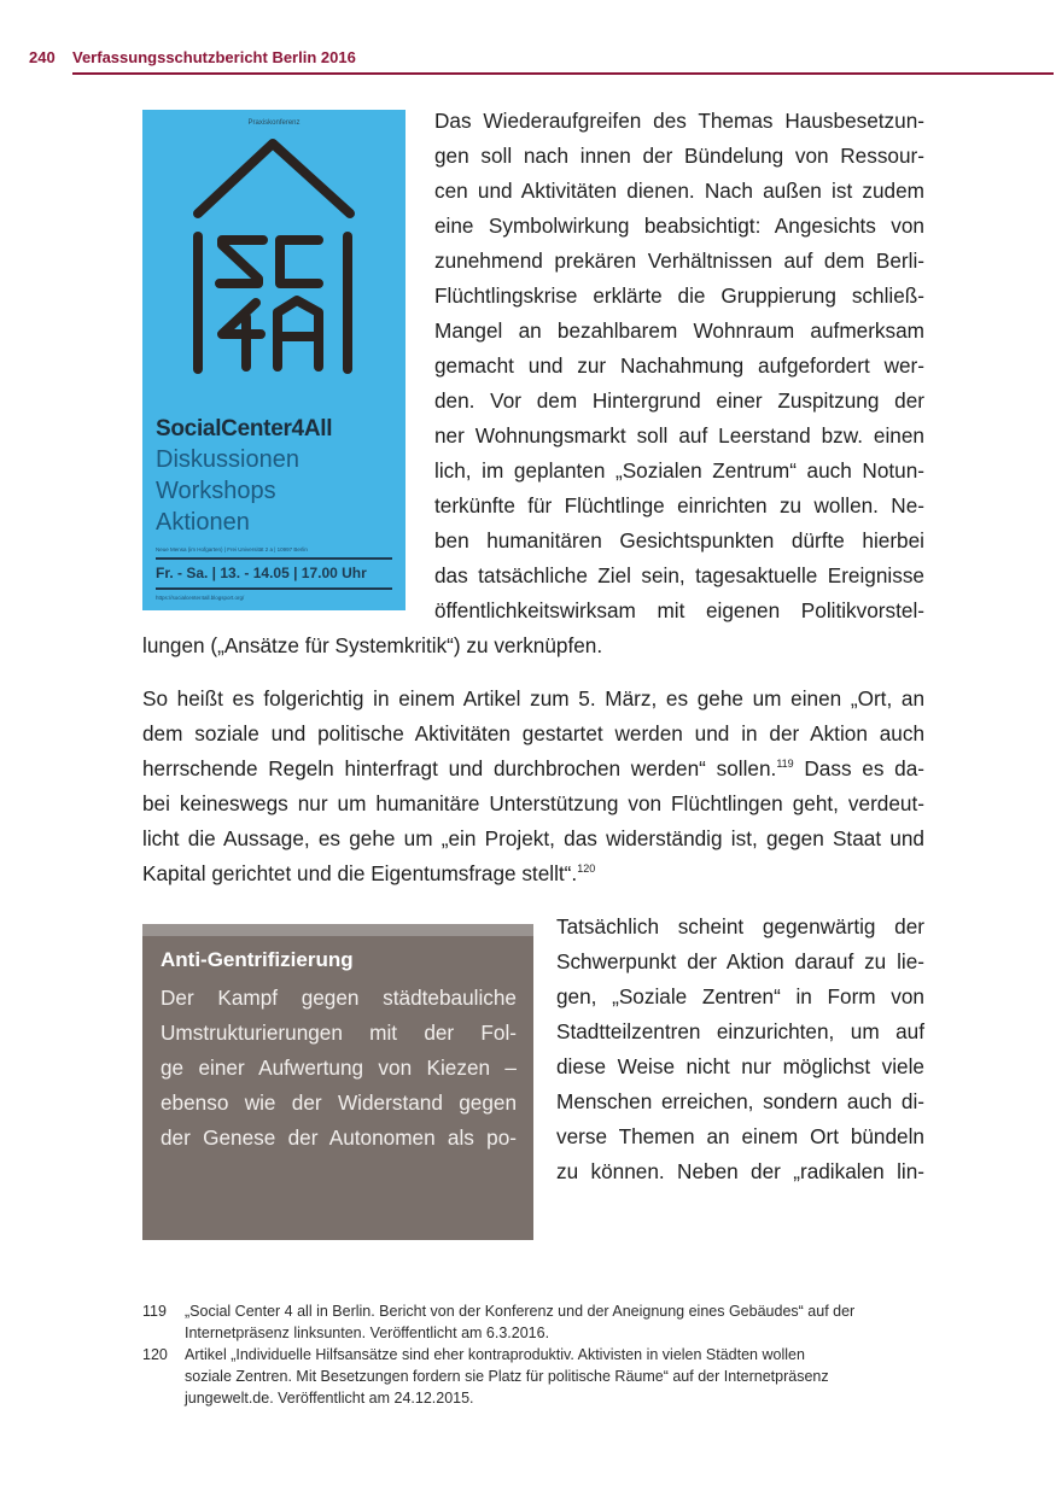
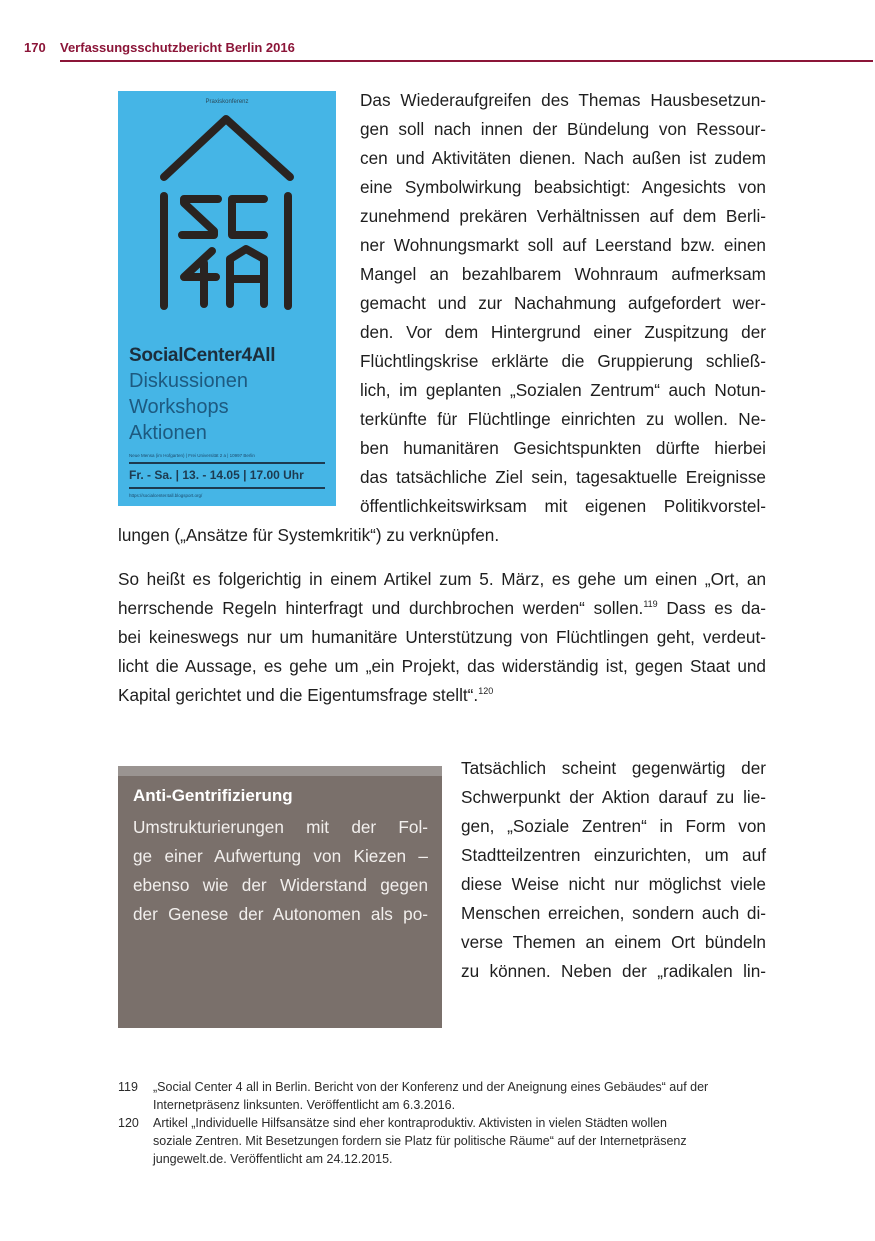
- 240
+ 170
  Verfassungsschutzbericht Berlin 2016
  SocialCenter4All
  Diskussionen
  Workshops
  Aktionen
  Fr. - Sa. | 13. - 14.05 | 17.00 Uhr
  Das Wiederaufgreifen des Themas Hausbesetzun-
  gen soll nach innen der Bündelung von Ressour-
  cen und Aktivitäten dienen. Nach außen ist zudem
  eine Symbolwirkung beabsichtigt: Angesichts von
  zunehmend prekären Verhältnissen auf dem Berli-
- Flüchtlingskrise erklärte die Gruppierung schließ-
+ ner Wohnungsmarkt soll auf Leerstand bzw. einen
  Mangel an bezahlbarem Wohnraum aufmerksam
  gemacht und zur Nachahmung aufgefordert wer-
  den. Vor dem Hintergrund einer Zuspitzung der
- ner Wohnungsmarkt soll auf Leerstand bzw. einen
+ Flüchtlingskrise erklärte die Gruppierung schließ-
  lich, im geplanten „Sozialen Zentrum“ auch Notun-
  terkünfte für Flüchtlinge einrichten zu wollen. Ne-
  ben humanitären Gesichtspunkten dürfte hierbei
  das tatsächliche Ziel sein, tagesaktuelle Ereignisse
  öffentlichkeitswirksam mit eigenen Politikvorstel-
  lungen („Ansätze für Systemkritik“) zu verknüpfen.
  So heißt es folgerichtig in einem Artikel zum 5. März, es gehe um einen „Ort, an
- dem soziale und politische Aktivitäten gestartet werden und in der Aktion auch
  herrschende Regeln hinterfragt und durchbrochen werden“ sollen.119 Dass es da-
  bei keineswegs nur um humanitäre Unterstützung von Flüchtlingen geht, verdeut-
  licht die Aussage, es gehe um „ein Projekt, das widerständig ist, gegen Staat und
  Kapital gerichtet und die Eigentumsfrage stellt“.120
  Anti-Gentrifizierung
- Der Kampf gegen städtebauliche
  Umstrukturierungen mit der Fol-
  ge einer Aufwertung von Kiezen –
  ebenso wie der Widerstand gegen
  der Genese der Autonomen als po-
  Tatsächlich scheint gegenwärtig der
  Schwerpunkt der Aktion darauf zu lie-
  gen, „Soziale Zentren“ in Form von
  Stadtteilzentren einzurichten, um auf
  diese Weise nicht nur möglichst viele
  Menschen erreichen, sondern auch di-
  verse Themen an einem Ort bündeln
  zu können. Neben der „radikalen lin-
  119
  „Social Center 4 all in Berlin. Bericht von der Konferenz und der Aneignung eines Gebäudes“ auf der
  Internetpräsenz linksunten. Veröffentlicht am 6.3.2016.
  120
  Artikel „Individuelle Hilfsansätze sind eher kontraproduktiv. Aktivisten in vielen Städten wollen
  soziale Zentren. Mit Besetzungen fordern sie Platz für politische Räume“ auf der Internetpräsenz
  jungewelt.de. Veröffentlicht am 24.12.2015.
